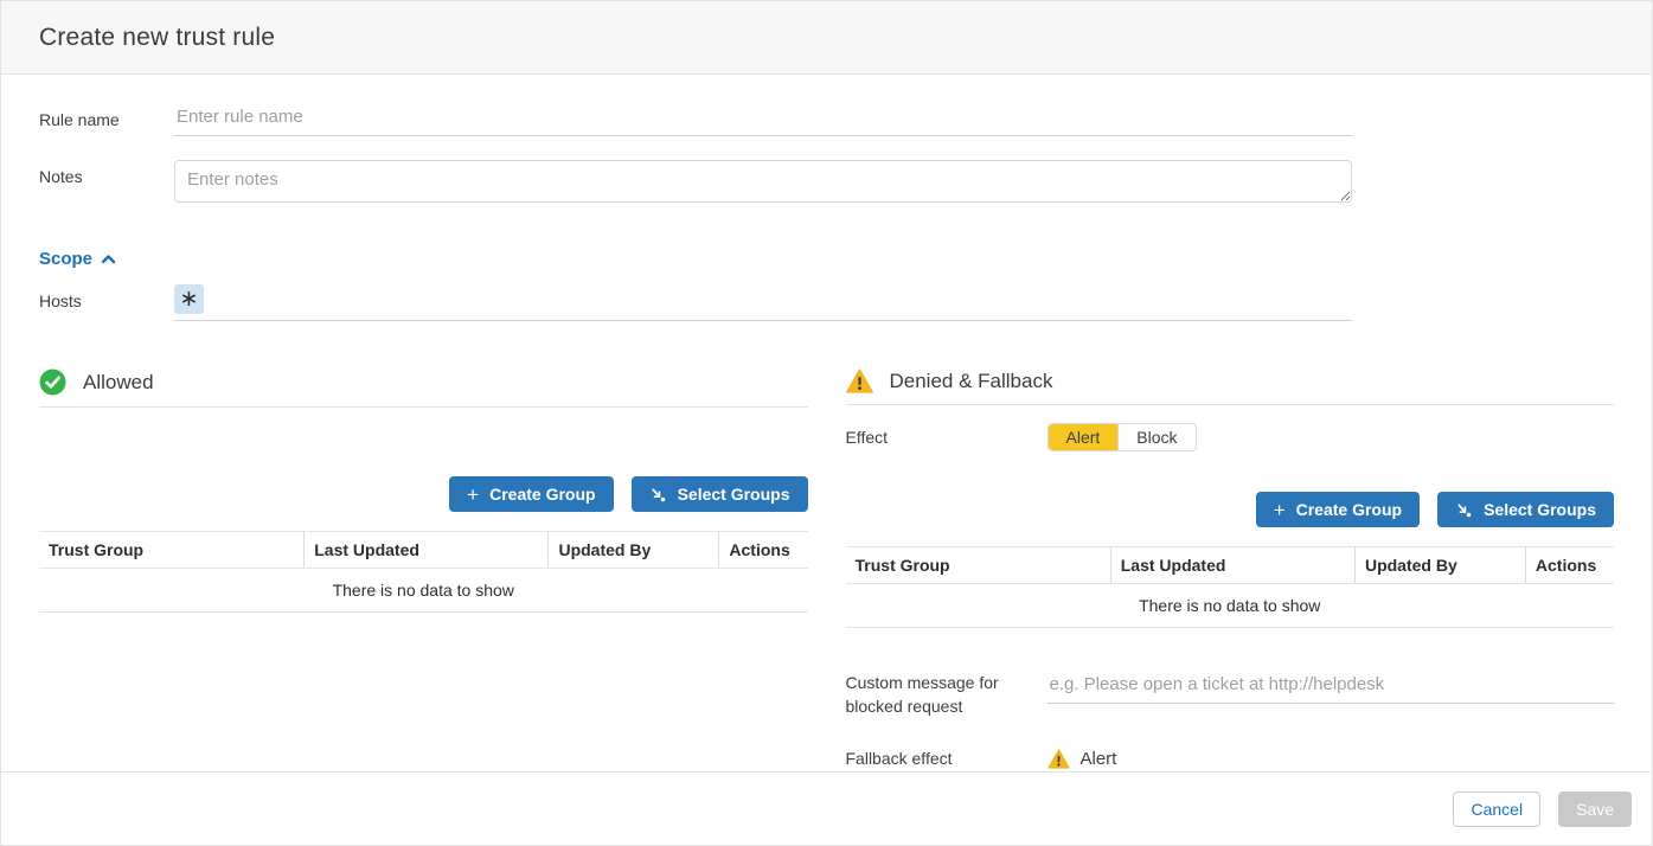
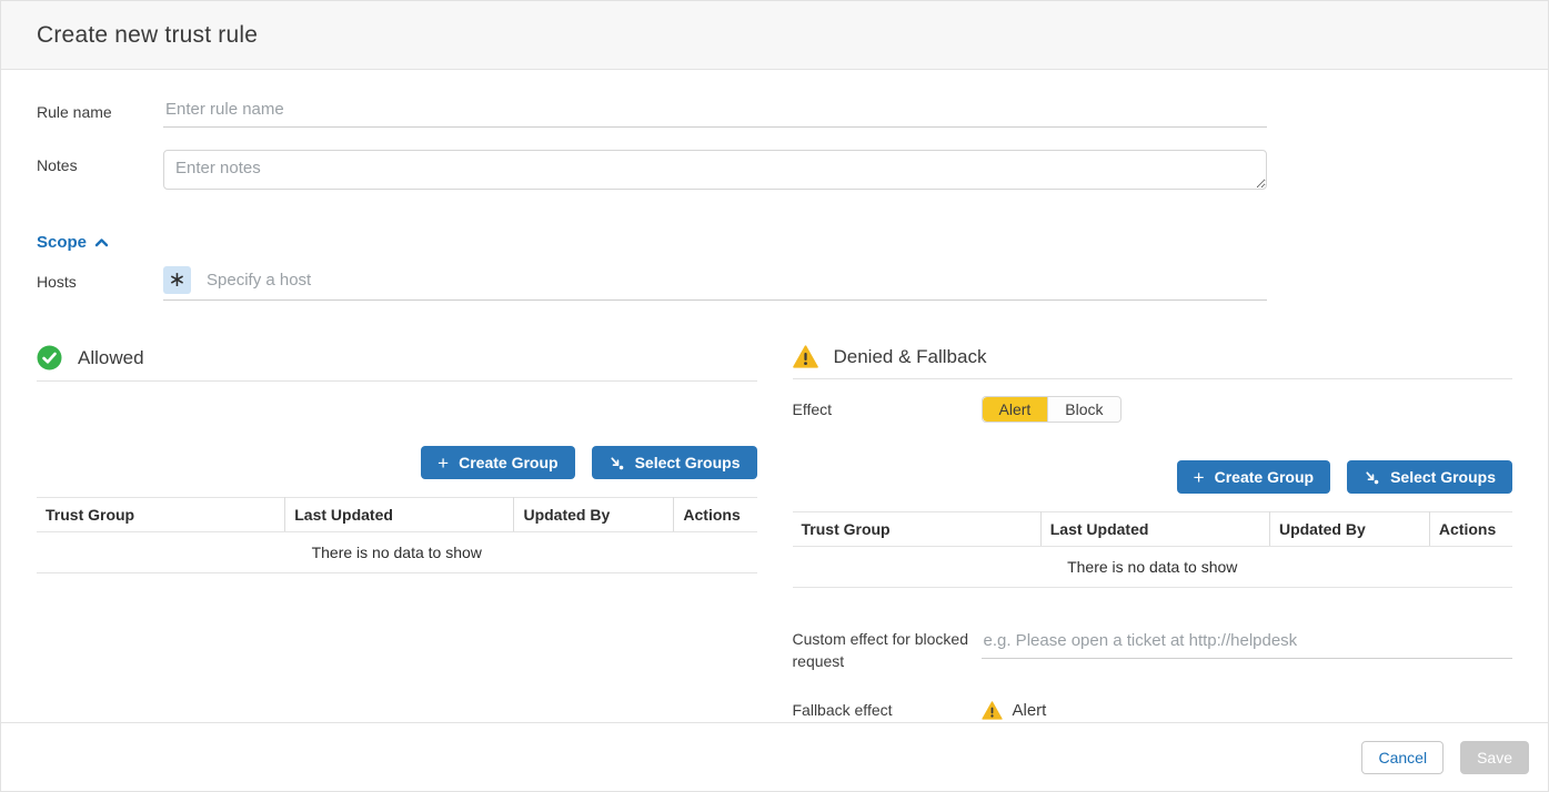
  Create new trust rule
  Rule name
  Enter rule name
  Notes
  Enter notes
  Scope
  Hosts
  ∗
+ Specify a host
  Allowed
  +
  Create Group
  Select Groups
  Trust Group	Last Updated	Updated By	Actions
  There is no data to show
  Denied & Fallback
  Effect
  Alert
  Block
  +
  Create Group
  Select Groups
  Trust Group	Last Updated	Updated By	Actions
  There is no data to show
- Custom message for blocked request
+ Custom effect for blocked request
  e.g. Please open a ticket at http://helpdesk
  Fallback effect
  Alert
  Cancel
  Save
